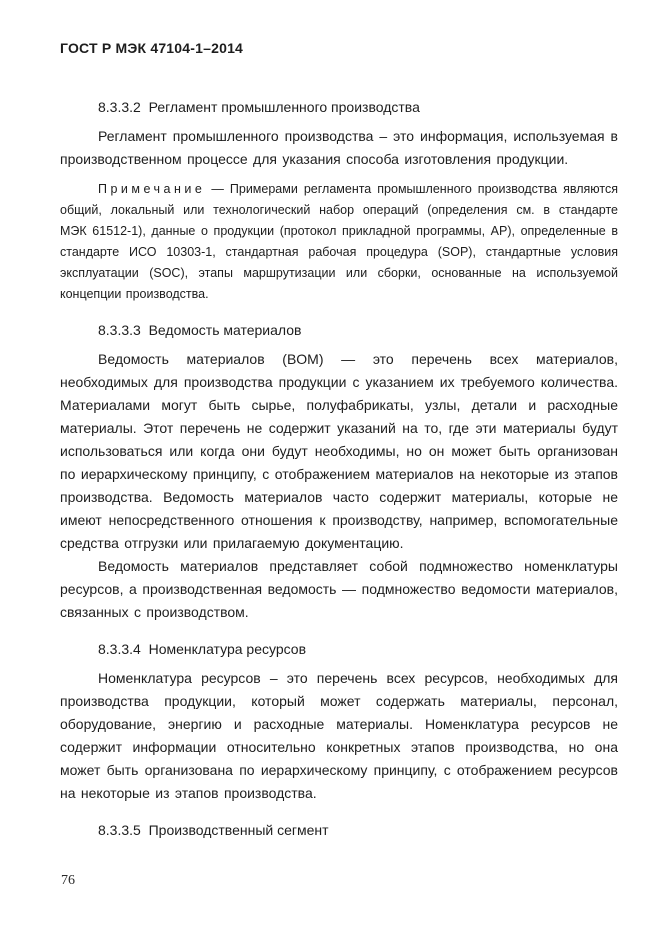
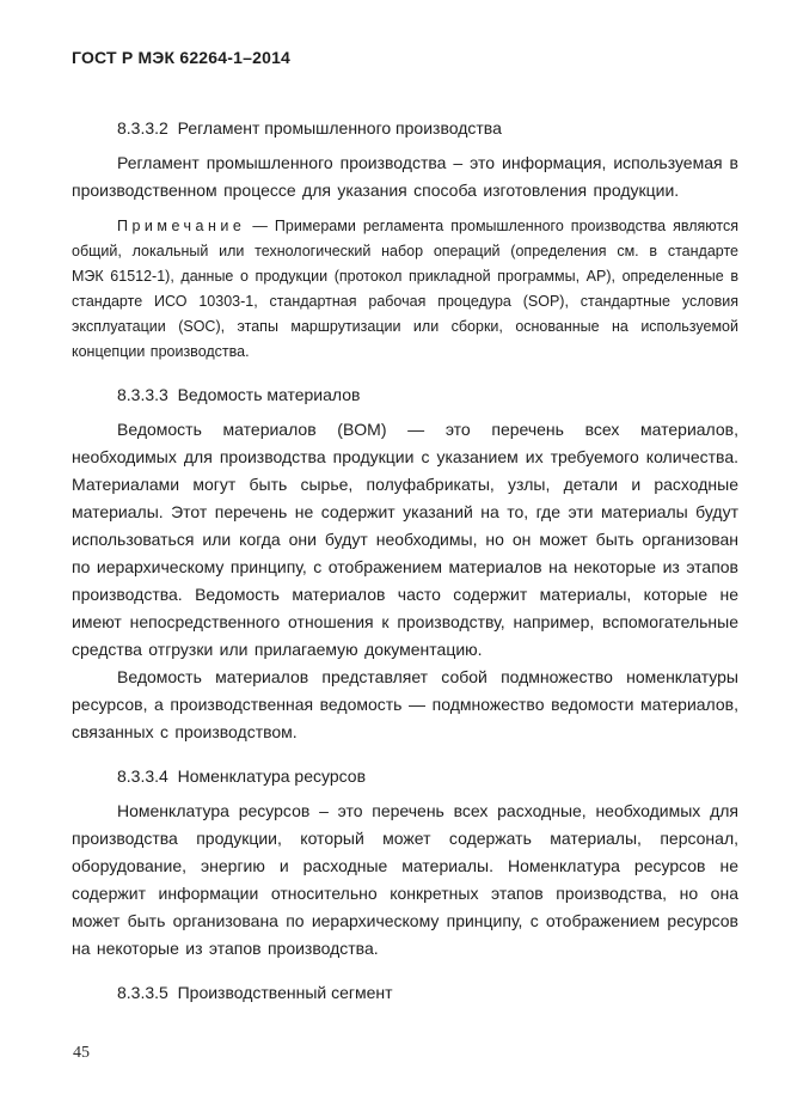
- ГОСТ Р МЭК 47104-1–2014
+ ГОСТ Р МЭК 62264-1–2014
  8.3.3.2 Регламент промышленного производства
  Регламент промышленного производства – это информация, используемая в производственном процессе для указания способа изготовления продукции.
  Примечание — Примерами регламента промышленного производства являются общий, локальный или технологический набор операций (определения см. в стандарте МЭК 61512-1), данные о продукции (протокол прикладной программы, AP), определенные в стандарте ИСО 10303-1, стандартная рабочая процедура (SOP), стандартные условия эксплуатации (SOC), этапы маршрутизации или сборки, основанные на используемой концепции производства.
  8.3.3.3 Ведомость материалов
  Ведомость материалов (BOM) — это перечень всех материалов, необходимых для производства продукции с указанием их требуемого количества. Материалами могут быть сырье, полуфабрикаты, узлы, детали и расходные материалы. Этот перечень не содержит указаний на то, где эти материалы будут использоваться или когда они будут необходимы, но он может быть организован по иерархическому принципу, с отображением материалов на некоторые из этапов производства. Ведомость материалов часто содержит материалы, которые не имеют непосредственного отношения к производству, например, вспомогательные средства отгрузки или прилагаемую документацию.
  Ведомость материалов представляет собой подмножество номенклатуры ресурсов, а производственная ведомость — подмножество ведомости материалов, связанных с производством.
  8.3.3.4 Номенклатура ресурсов
- Номенклатура ресурсов – это перечень всех ресурсов, необходимых для производства продукции, который может содержать материалы, персонал, оборудование, энергию и расходные материалы. Номенклатура ресурсов не содержит информации относительно конкретных этапов производства, но она может быть организована по иерархическому принципу, с отображением ресурсов на некоторые из этапов производства.
+ Номенклатура ресурсов – это перечень всех расходные, необходимых для производства продукции, который может содержать материалы, персонал, оборудование, энергию и расходные материалы. Номенклатура ресурсов не содержит информации относительно конкретных этапов производства, но она может быть организована по иерархическому принципу, с отображением ресурсов на некоторые из этапов производства.
  8.3.3.5 Производственный сегмент
- 76
+ 45
